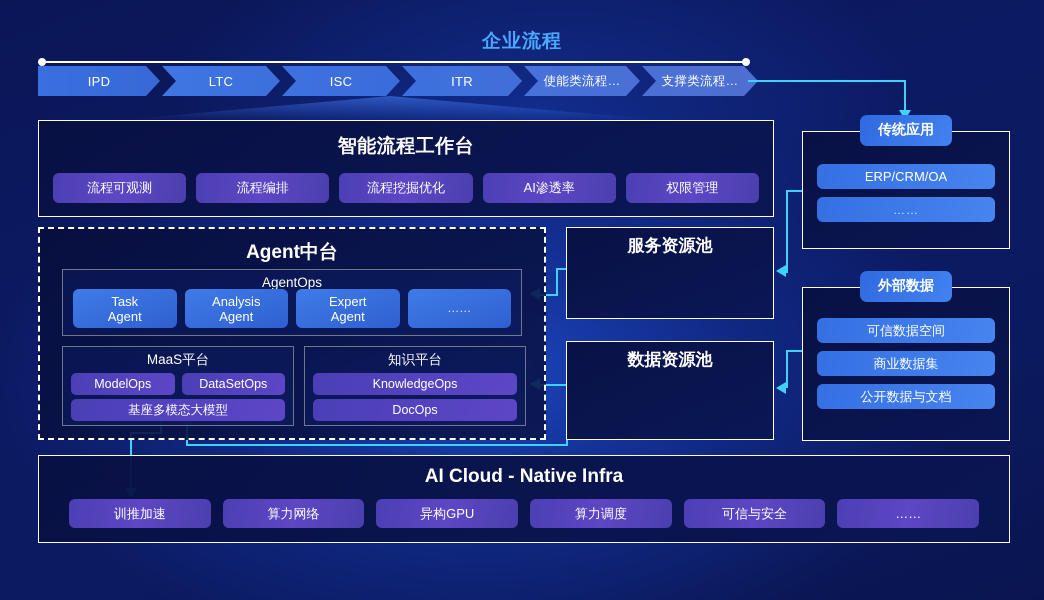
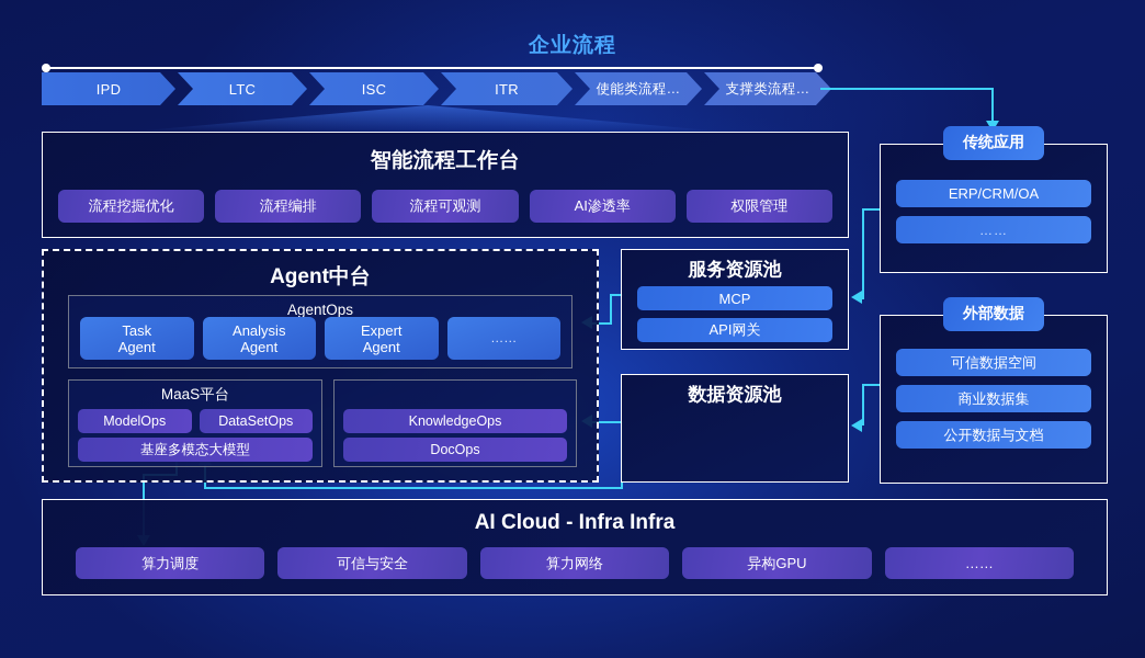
  企业流程
  IPD
  LTC
  ISC
  ITR
  使能类流程…
  支撑类流程…
  智能流程工作台
- 流程可观测
+ 流程挖掘优化
  流程编排
- 流程挖掘优化
+ 流程可观测
  AI渗透率
  权限管理
  Agent中台
  AgentOps
  Task
  Agent
  Analysis
  Agent
  Expert
  Agent
  ……
  MaaS平台
  ModelOps
  DataSetOps
  基座多模态大模型
- 知识平台
  KnowledgeOps
  DocOps
  服务资源池
+ MCP
+ API网关
  数据资源池
  传统应用
  ERP/CRM/OA
  ……
  外部数据
  可信数据空间
  商业数据集
  公开数据与文档
- AI Cloud - Native Infra
+ AI Cloud - Infra Infra
- 训推加速
- 算力网络
+ 算力调度
- 异构GPU
+ 可信与安全
- 算力调度
+ 算力网络
- 可信与安全
+ 异构GPU
  ……
